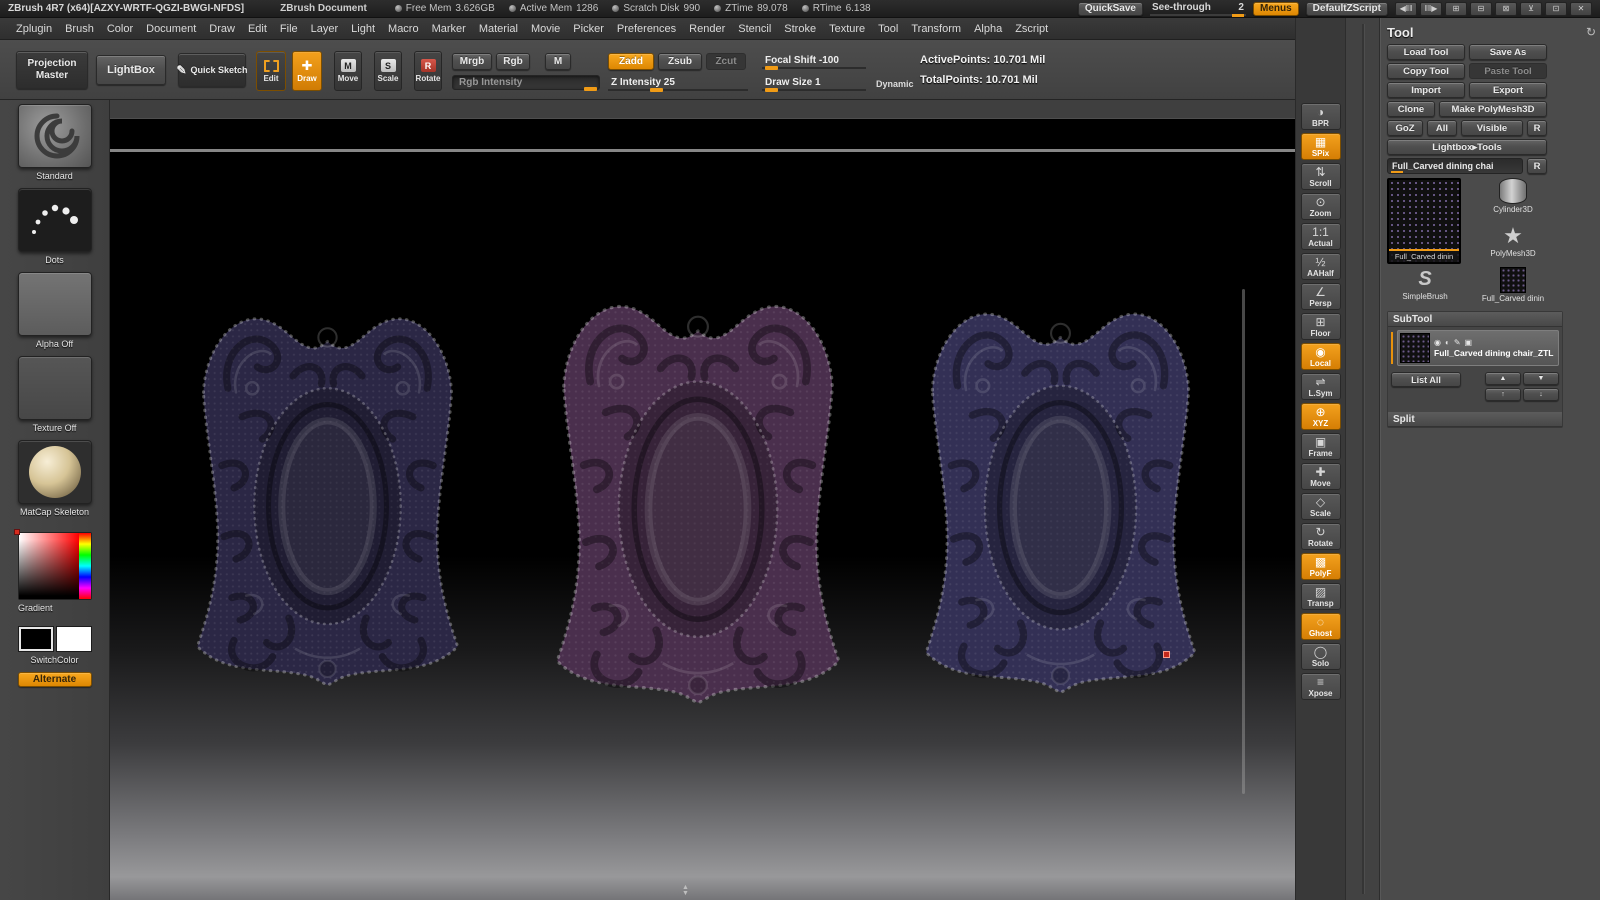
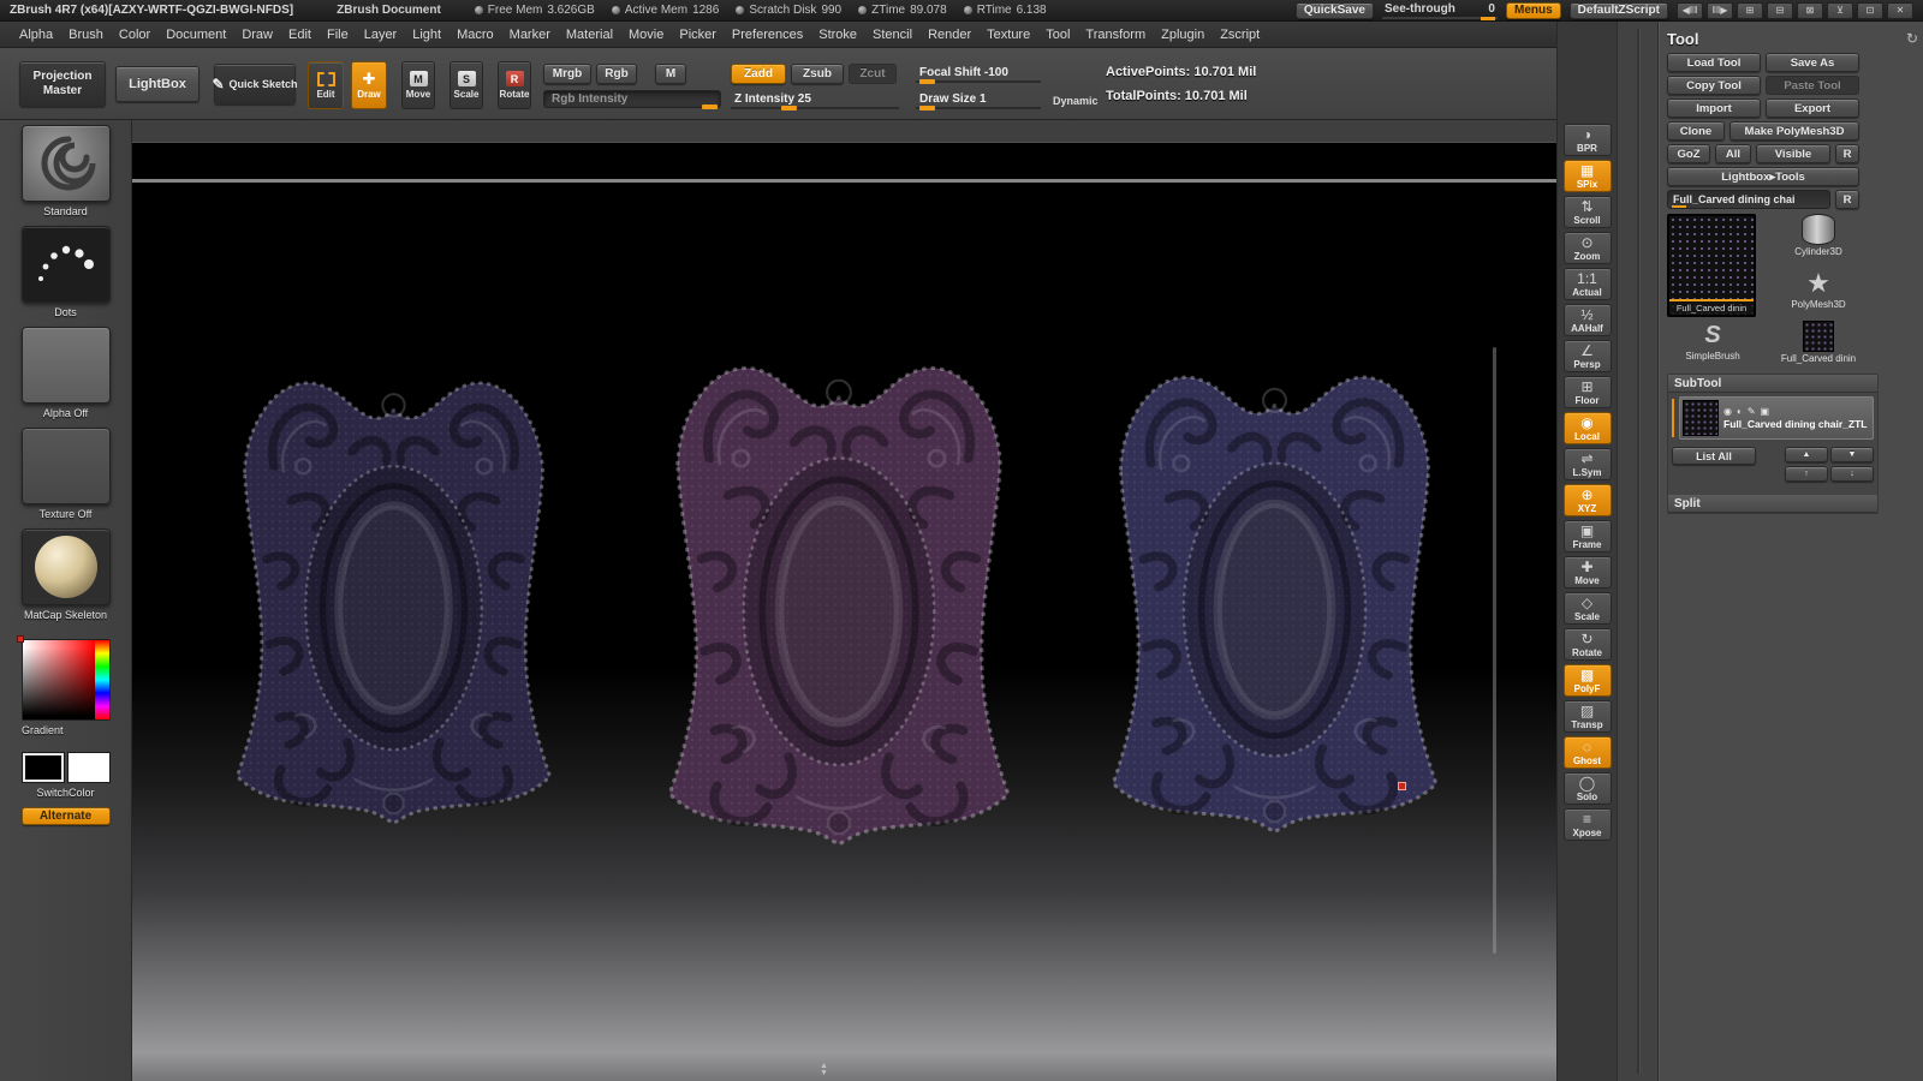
  ZBrush 4R7 (x64)[AZXY-WRTF-QGZI-BWGI-NFDS]
  ZBrush Document
  Free Mem
  3.626GB
  Active Mem
  1286
  Scratch Disk
  990
  ZTime
  89.078
  RTime
  6.138
  QuickSave
  See-through
- 2
+ 0
  Menus
  DefaultZScript
  ◀‖‖
  ‖‖▶
  ⊞
  ⊟
  ⊠
  ⊻
  ⊡
  ✕
- Zplugin
+ Alpha
  Brush
  Color
  Document
  Draw
  Edit
  File
  Layer
  Light
  Macro
  Marker
  Material
  Movie
  Picker
  Preferences
- Render
+ Stroke
  Stencil
- Stroke
+ Render
  Texture
  Tool
  Transform
- Alpha
+ Zplugin
  Zscript
  Projection Master
  LightBox
  ✎
  Quick Sketch
  Edit
  ✚
  Draw
  M
  Move
  S
  Scale
  R
  Rotate
  Mrgb
  Rgb
  M
  Rgb Intensity
  Zadd
  Zsub
  Zcut
  Z Intensity 25
  Focal Shift -100
  Draw Size 1
  Dynamic
  ActivePoints: 10.701 Mil
  TotalPoints: 10.701 Mil
  Standard
  Dots
  Alpha Off
  Texture Off
  MatCap Skeleton
  Gradient
  SwitchColor
  Alternate
  ◑
  BPR
  ▦
  SPix
  ⇅
  Scroll
  ⊙
  Zoom
  1:1
  Actual
  ½
  AAHalf
  ∠
  Persp
  ⊞
  Floor
  ◉
  Local
  ⇌
  L.Sym
  ⊕
  XYZ
  ▣
  Frame
  ✚
  Move
  ◇
  Scale
  ↻
  Rotate
  ▩
  PolyF
  ▨
  Transp
  ◌
  Ghost
  ◯
  Solo
  ≡
  Xpose
  Tool
  ↻
  Load Tool
  Save As
  Copy Tool
  Paste Tool
  Import
  Export
  Clone
  Make PolyMesh3D
  GoZ
  All
  Visible
  R
  Lightbox▸Tools
  Full_Carved dining chai
  R
  Full_Carved dinin
  Cylinder3D
  ★
  PolyMesh3D
  S
  SimpleBrush
  Full_Carved dinin
  SubTool
  ◉
  ◐
  ✎
  ▣
  Full_Carved dining chair_ZTL
  List All
  Split
